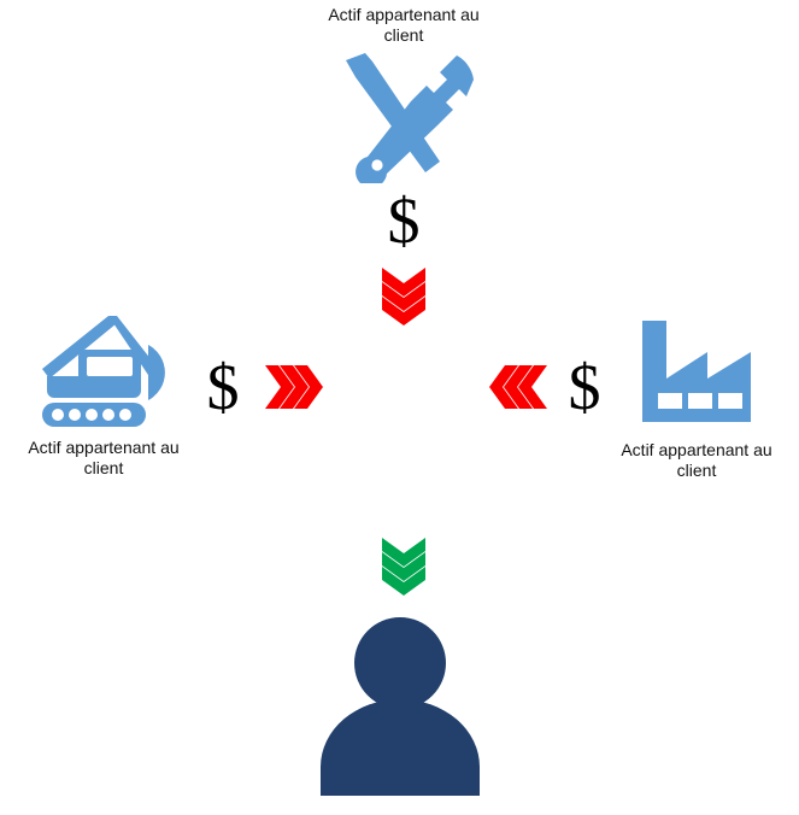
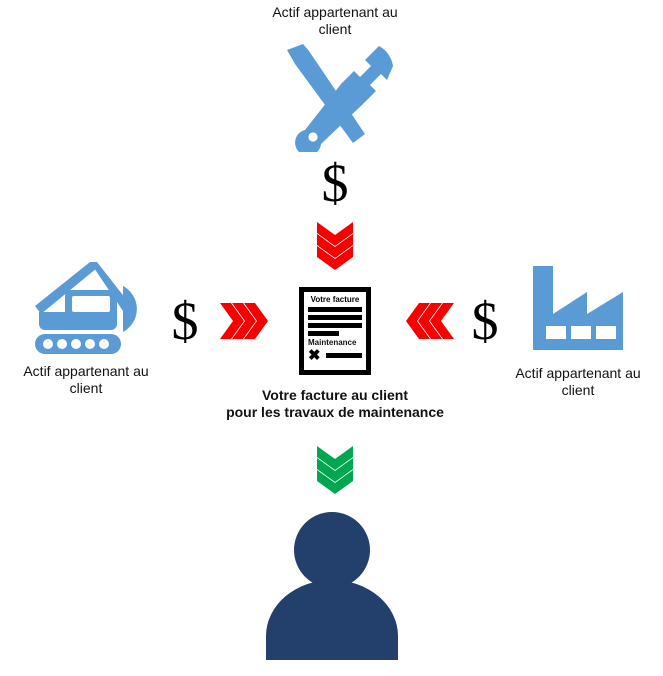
  Actif appartenant au
  client
  $
  Actif appartenant au
  client
  $
+ Votre facture
+ Maintenance
+ ✖
+ Votre facture au client
+ pour les travaux de maintenance
  Actif appartenant au
  client
  $
